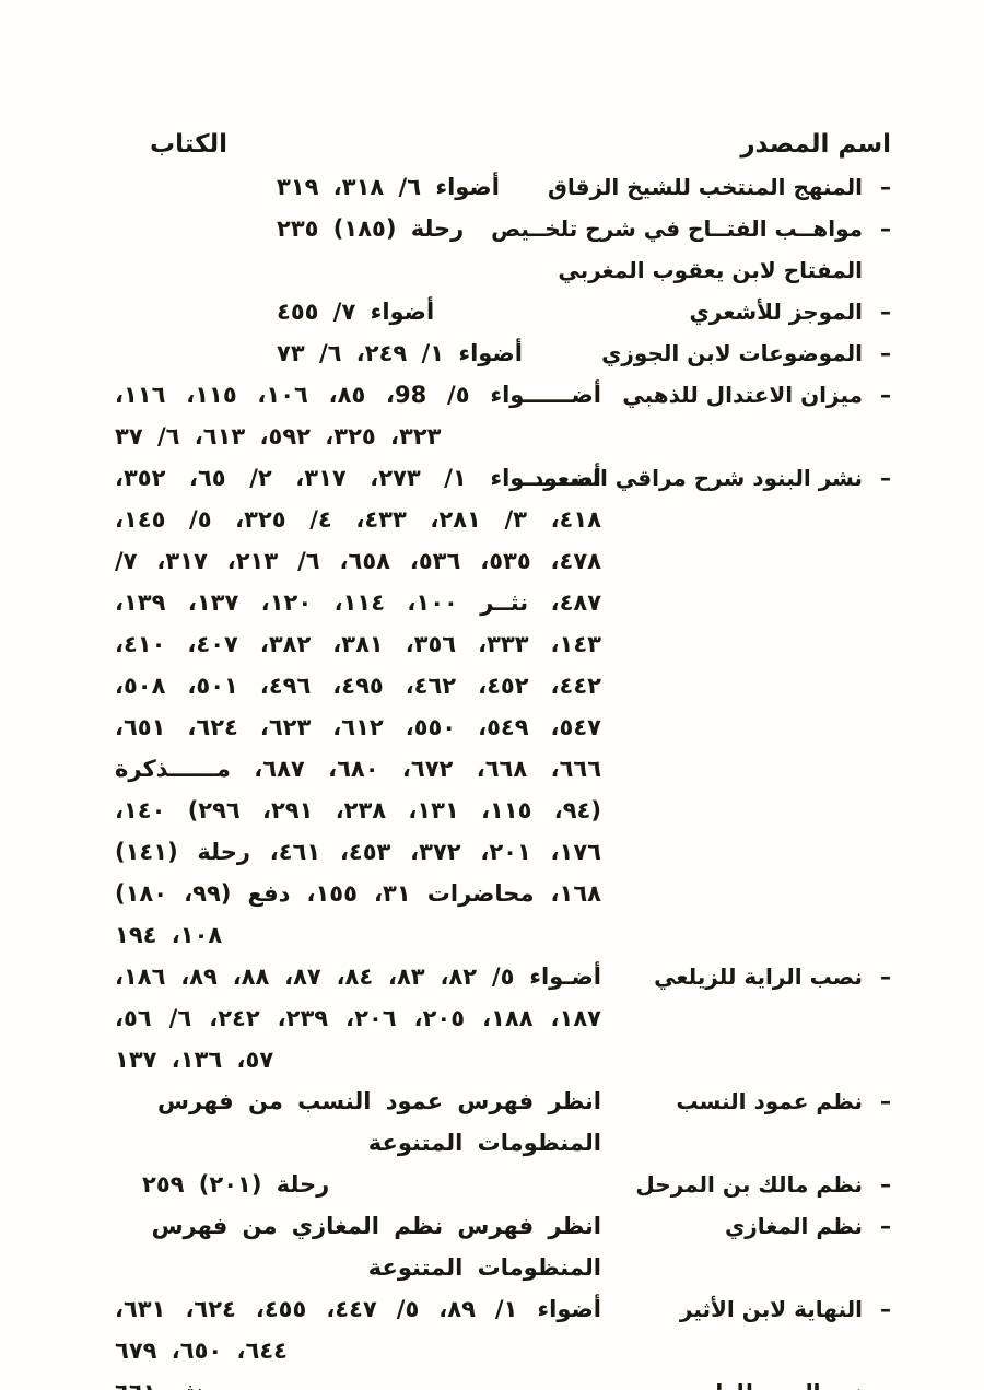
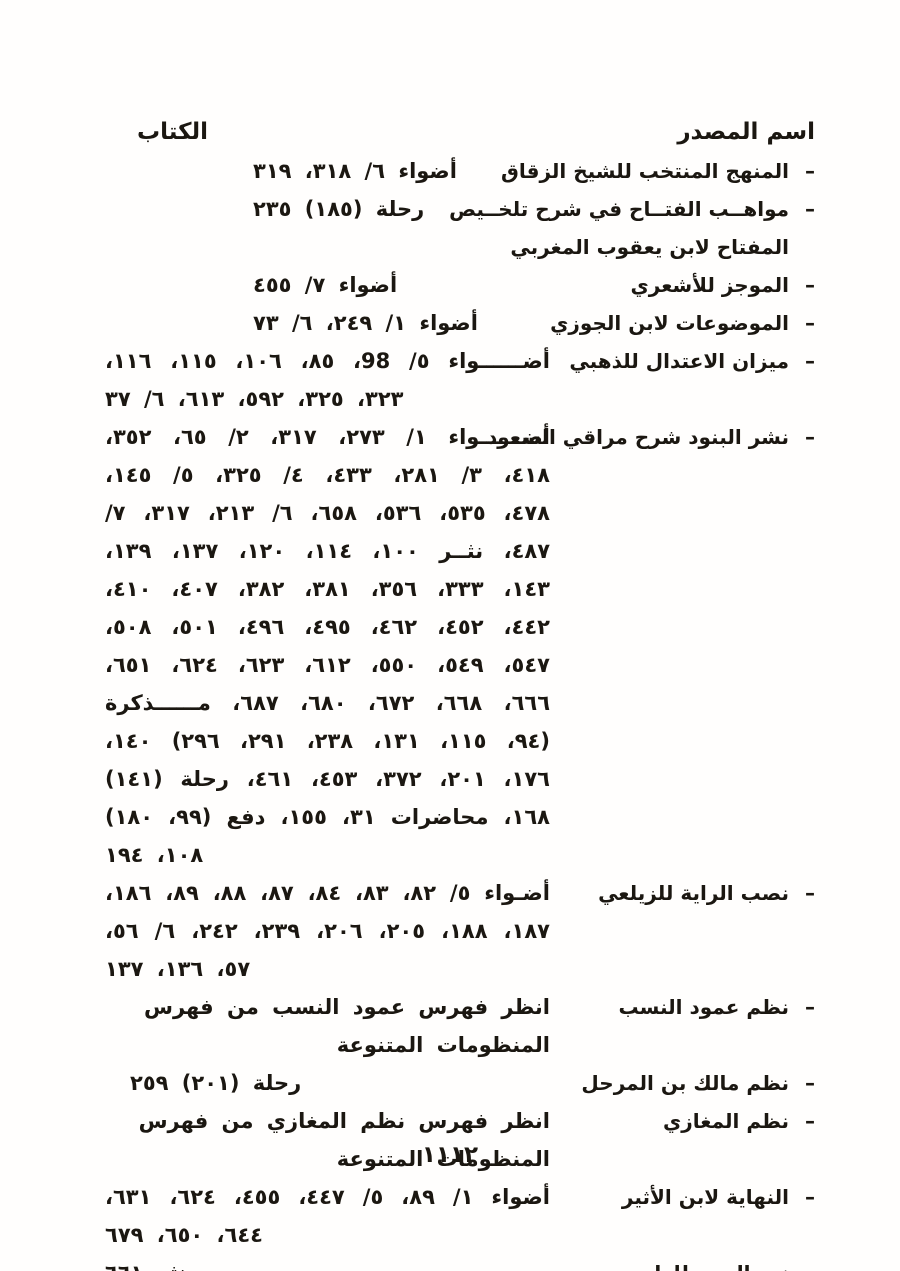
  اسم المصدر
  الكتاب
  –المنهج المنتخب للشيخ الزقاق
  أضواء ٦/ ٣١٨، ٣١٩
  –مواهــب الفتــاح في شرح تلخــيص
  المفتاح لابن يعقوب المغربي
  رحلة (١٨٥) ٢٣٥
  –الموجز للأشعري
  أضواء ٧/ ٤٥٥
  –الموضوعات لابن الجوزي
  أضواء ١/ ٢٤٩، ٦/ ٧٣
  –ميزان الاعتدال للذهبي
  أضــــــواء ٥/ 98، ٨٥، ١٠٦، ١١٥، ١١٦، ٣٢٣، ٣٢٥، ٥٩٢، ٦١٣، ٦/ ٣٧
  –نشر البنود شرح مراقي السعود
  أضــــــواء ١/ ٢٧٣، ٣١٧، ٢/ ٦٥، ٣٥٢، ٤١٨، ٣/ ٢٨١، ٤٣٣، ٤/ ٣٢٥، ٥/ ١٤٥، ٤٧٨، ٥٣٥، ٥٣٦، ٦٥٨، ٦/ ٢١٣، ٣١٧، ٧/ ٤٨٧، نثــر ١٠٠، ١١٤، ١٢٠، ١٣٧، ١٣٩، ١٤٣، ٣٣٣، ٣٥٦، ٣٨١، ٣٨٢، ٤٠٧، ٤١٠، ٤٤٢، ٤٥٢، ٤٦٢، ٤٩٥، ٤٩٦، ٥٠١، ٥٠٨، ٥٤٧، ٥٤٩، ٥٥٠، ٦١٢، ٦٢٣، ٦٢٤، ٦٥١، ٦٦٦، ٦٦٨، ٦٧٢، ٦٨٠، ٦٨٧، مــــــذكرة (٩٤، ١١٥، ١٣١، ٢٣٨، ٢٩١، ٢٩٦) ١٤٠، ١٧٦، ٢٠١، ٣٧٢، ٤٥٣، ٤٦١، رحلة (١٤١) ١٦٨، محاضرات ٣١، ١٥٥، دفع (٩٩، ١٨٠) ١٠٨، ١٩٤
  –نصب الراية للزيلعي
  أضـواء ٥/ ٨٢، ٨٣، ٨٤، ٨٧، ٨٨، ٨٩، ١٨٦، ١٨٧، ١٨٨، ٢٠٥، ٢٠٦، ٢٣٩، ٢٤٢، ٦/ ٥٦، ٥٧، ١٣٦، ١٣٧
  –نظم عمود النسب
  انظر فهرس عمود النسب من فهرس المنظومات المتنوعة
  –نظم مالك بن المرحل
  رحلة (٢٠١) ٢٥٩
  –نظم المغازي
  انظر فهرس نظم المغازي من فهرس المنظومات المتنوعة
  –النهاية لابن الأثير
  أضواء ١/ ٨٩، ٥/ ٤٤٧، ٤٥٥، ٦٢٤، ٦٣١، ٦٤٤، ٦٥٠، ٦٧٩
+ ١١١٢
